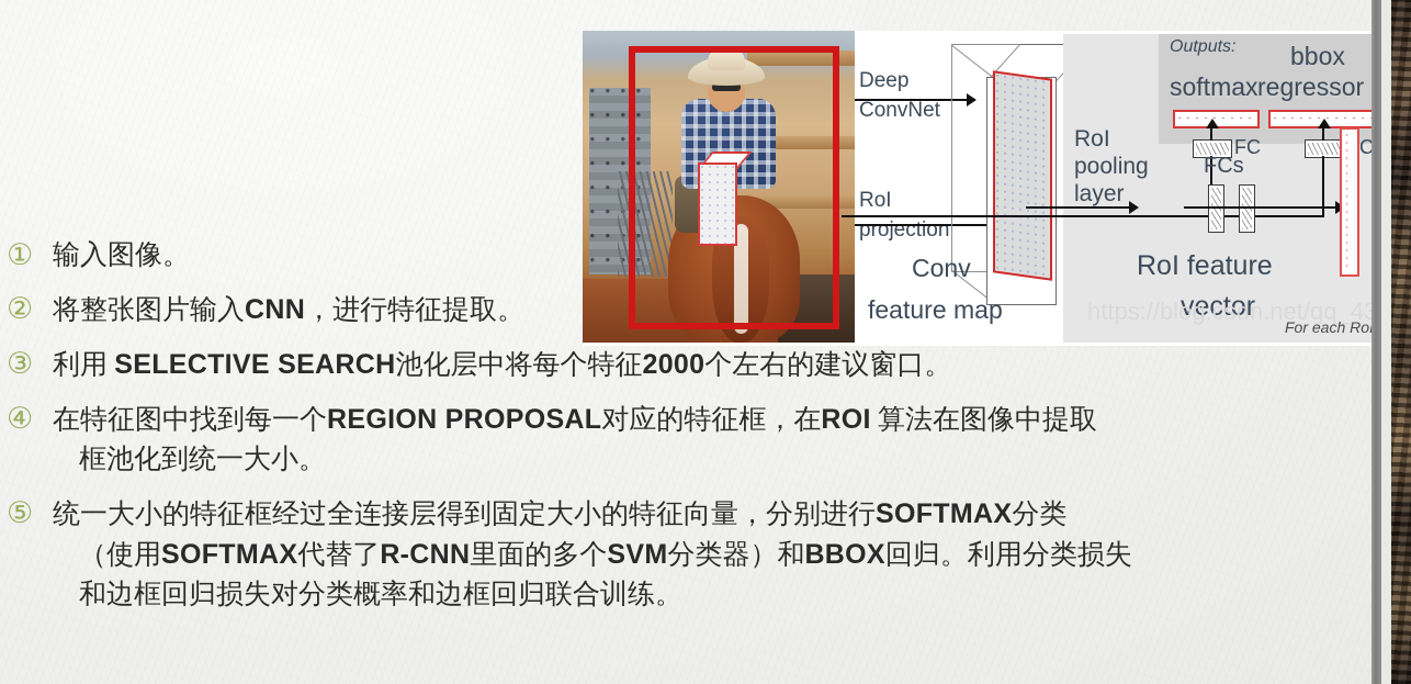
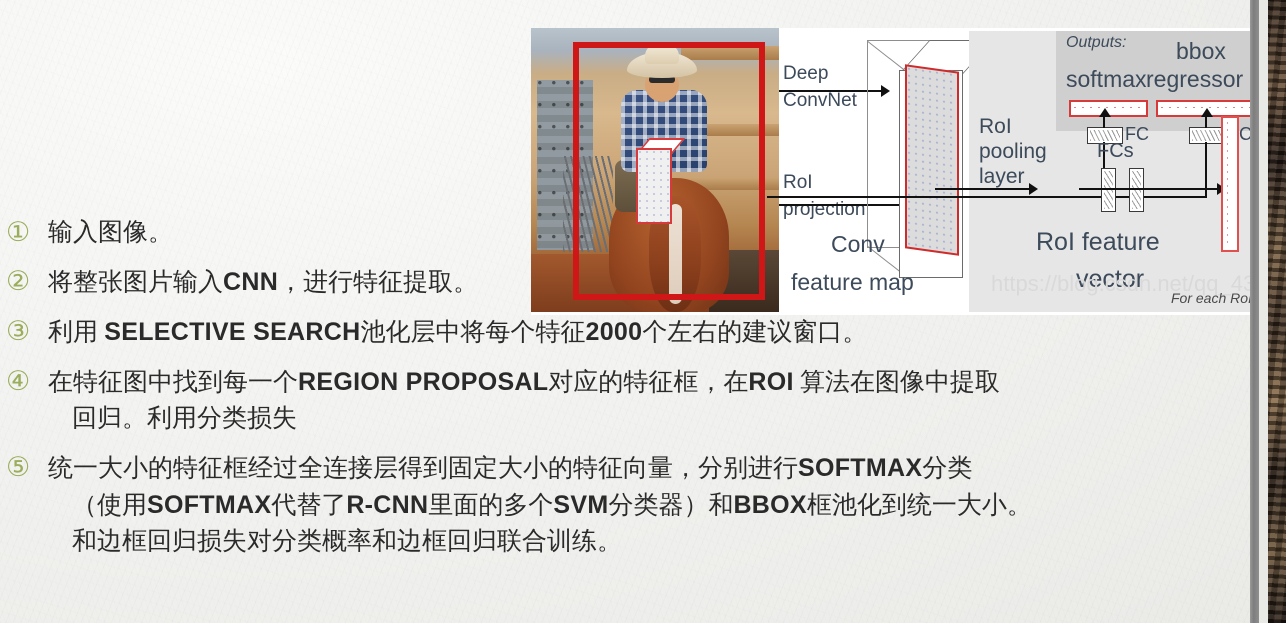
  ①
  输入图像。
  ②
  将整张图片输入CNN，进行特征提取。
  ③
  利用 SELECTIVE SEARCH池化层中将每个特征2000个左右的建议窗口。
  ④
  在特征图中找到每一个REGION PROPOSAL对应的特征框，在ROI 算法在图像中提取
- 框池化到统一大小。
+ 回归。利用分类损失
  ⑤
  统一大小的特征框经过全连接层得到固定大小的特征向量，分别进行SOFTMAX分类
- （使用SOFTMAX代替了R-CNN里面的多个SVM分类器）和BBOX回归。利用分类损失
+ （使用SOFTMAX代替了R-CNN里面的多个SVM分类器）和BBOX框池化到统一大小。
  和边框回归损失对分类概率和边框回归联合训练。
  Deep
  ConvNet
  RoI
  projection
  Conv
  feature map
  Outputs:
  softmax
  bbox
  regressor
  FC
  RoI
  pooling
  layer
  RoI feature
  vector
  https://blog.csdn.net/qq_4
  For each Ro
  FCs
